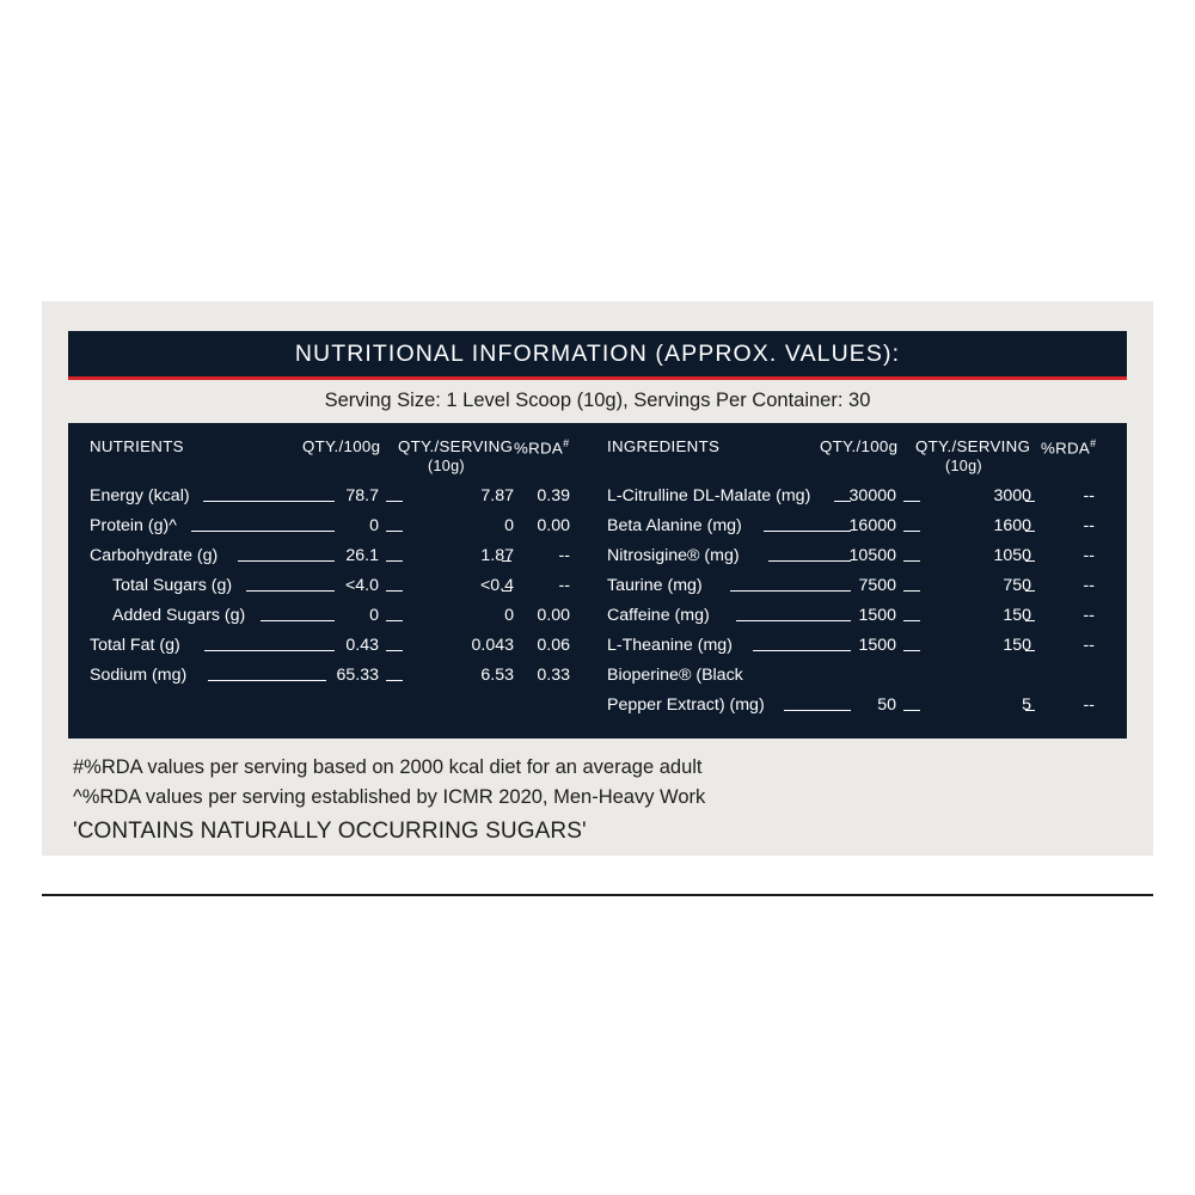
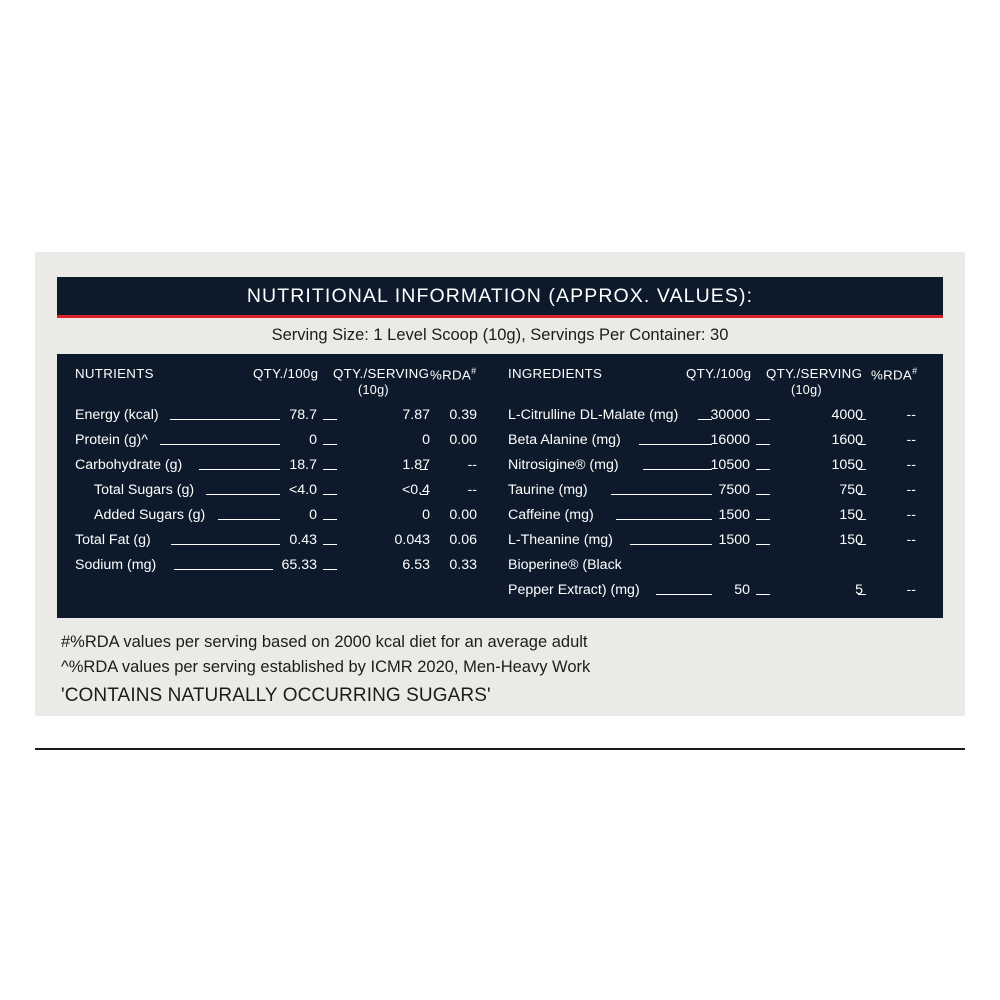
  NUTRITIONAL INFORMATION (APPROX. VALUES):
  Serving Size: 1 Level Scoop (10g), Servings Per Container: 30
  NUTRIENTS
  QTY./100g
  QTY./SERVING
  (10g)
  %RDA#
  Energy (kcal)
  78.7
  7.87
  0.39
  Protein (g)^
  0
  0
  0.00
  Carbohydrate (g)
- 26.1
+ 18.7
  1.87
  --
  Total Sugars (g)
  <4.0
  <0.4
  --
  Added Sugars (g)
  0
  0
  0.00
  Total Fat (g)
  0.43
  0.043
  0.06
  Sodium (mg)
  65.33
  6.53
  0.33
  INGREDIENTS
  QTY./100g
  QTY./SERVING
  (10g)
  %RDA#
  L-Citrulline DL-Malate (mg)
  30000
- 3000
+ 4000
  --
  Beta Alanine (mg)
  16000
  1600
  --
  Nitrosigine® (mg)
  10500
  1050
  --
  Taurine (mg)
  7500
  750
  --
  Caffeine (mg)
  1500
  150
  --
  L-Theanine (mg)
  1500
  150
  --
  Bioperine® (Black
  Pepper Extract) (mg)
  50
  5
  --
  #%RDA values per serving based on 2000 kcal diet for an average adult
  ^%RDA values per serving established by ICMR 2020, Men-Heavy Work
  'CONTAINS NATURALLY OCCURRING SUGARS'
